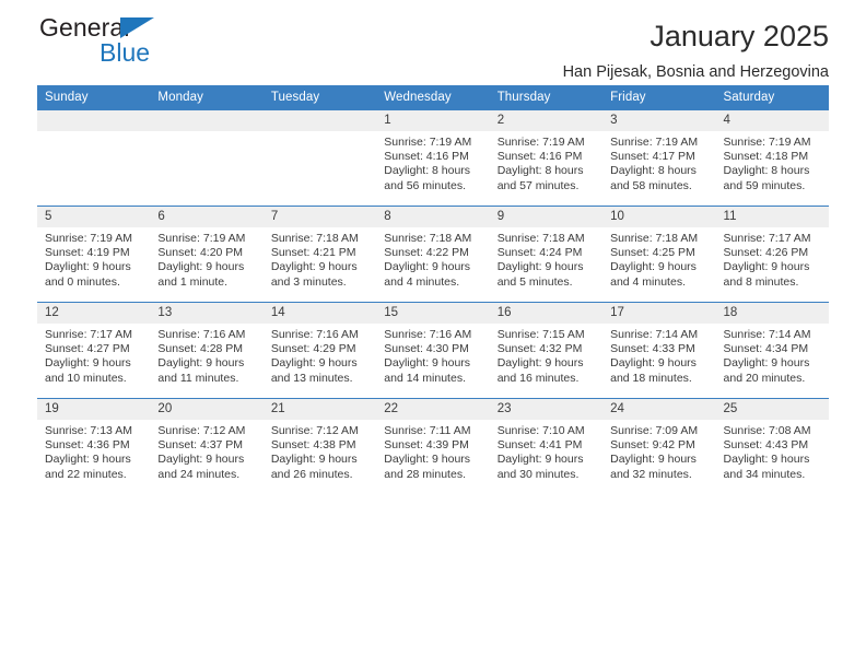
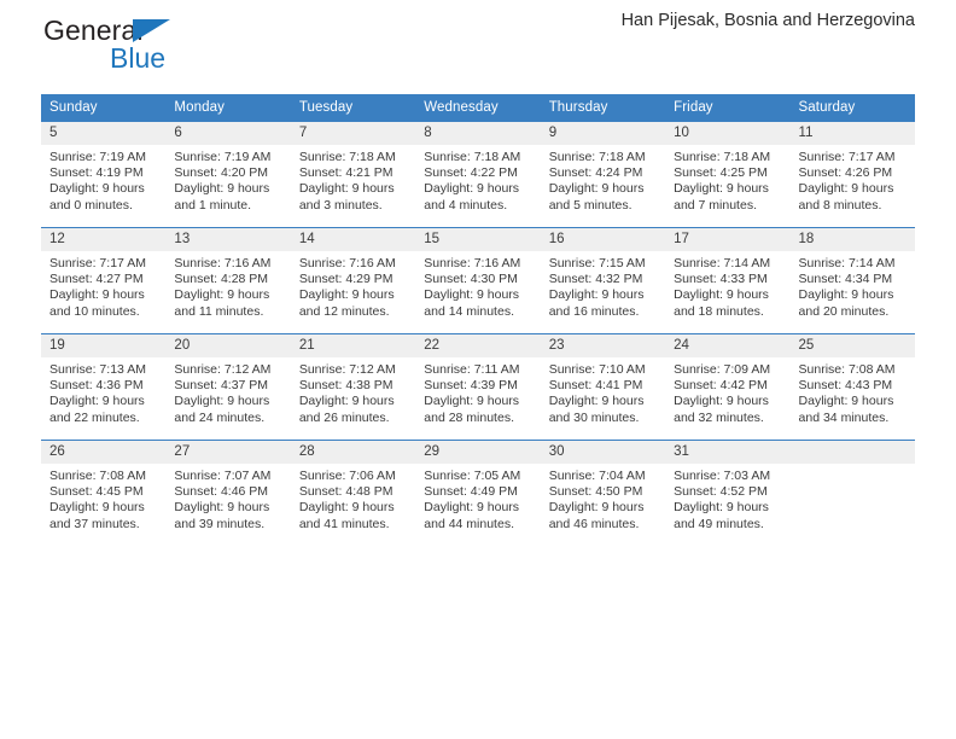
  General
  Blue
- January 2025
  Han Pijesak, Bosnia and Herzegovina
  Sunday	Monday	Tuesday	Wednesday	Thursday	Friday	Saturday
- 			1Sunrise: 7:19 AMSunset: 4:16 PMDaylight: 8 hoursand 56 minutes.	2Sunrise: 7:19 AMSunset: 4:16 PMDaylight: 8 hoursand 57 minutes.	3Sunrise: 7:19 AMSunset: 4:17 PMDaylight: 8 hoursand 58 minutes.	4Sunrise: 7:19 AMSunset: 4:18 PMDaylight: 8 hoursand 59 minutes.
- 5Sunrise: 7:19 AMSunset: 4:19 PMDaylight: 9 hoursand 0 minutes.	6Sunrise: 7:19 AMSunset: 4:20 PMDaylight: 9 hoursand 1 minute.	7Sunrise: 7:18 AMSunset: 4:21 PMDaylight: 9 hoursand 3 minutes.	8Sunrise: 7:18 AMSunset: 4:22 PMDaylight: 9 hoursand 4 minutes.	9Sunrise: 7:18 AMSunset: 4:24 PMDaylight: 9 hoursand 5 minutes.	10Sunrise: 7:18 AMSunset: 4:25 PMDaylight: 9 hoursand 4 minutes.	11Sunrise: 7:17 AMSunset: 4:26 PMDaylight: 9 hoursand 8 minutes.
+ 5Sunrise: 7:19 AMSunset: 4:19 PMDaylight: 9 hoursand 0 minutes.	6Sunrise: 7:19 AMSunset: 4:20 PMDaylight: 9 hoursand 1 minute.	7Sunrise: 7:18 AMSunset: 4:21 PMDaylight: 9 hoursand 3 minutes.	8Sunrise: 7:18 AMSunset: 4:22 PMDaylight: 9 hoursand 4 minutes.	9Sunrise: 7:18 AMSunset: 4:24 PMDaylight: 9 hoursand 5 minutes.	10Sunrise: 7:18 AMSunset: 4:25 PMDaylight: 9 hoursand 7 minutes.	11Sunrise: 7:17 AMSunset: 4:26 PMDaylight: 9 hoursand 8 minutes.
- 12Sunrise: 7:17 AMSunset: 4:27 PMDaylight: 9 hoursand 10 minutes.	13Sunrise: 7:16 AMSunset: 4:28 PMDaylight: 9 hoursand 11 minutes.	14Sunrise: 7:16 AMSunset: 4:29 PMDaylight: 9 hoursand 13 minutes.	15Sunrise: 7:16 AMSunset: 4:30 PMDaylight: 9 hoursand 14 minutes.	16Sunrise: 7:15 AMSunset: 4:32 PMDaylight: 9 hoursand 16 minutes.	17Sunrise: 7:14 AMSunset: 4:33 PMDaylight: 9 hoursand 18 minutes.	18Sunrise: 7:14 AMSunset: 4:34 PMDaylight: 9 hoursand 20 minutes.
+ 12Sunrise: 7:17 AMSunset: 4:27 PMDaylight: 9 hoursand 10 minutes.	13Sunrise: 7:16 AMSunset: 4:28 PMDaylight: 9 hoursand 11 minutes.	14Sunrise: 7:16 AMSunset: 4:29 PMDaylight: 9 hoursand 12 minutes.	15Sunrise: 7:16 AMSunset: 4:30 PMDaylight: 9 hoursand 14 minutes.	16Sunrise: 7:15 AMSunset: 4:32 PMDaylight: 9 hoursand 16 minutes.	17Sunrise: 7:14 AMSunset: 4:33 PMDaylight: 9 hoursand 18 minutes.	18Sunrise: 7:14 AMSunset: 4:34 PMDaylight: 9 hoursand 20 minutes.
- 19Sunrise: 7:13 AMSunset: 4:36 PMDaylight: 9 hoursand 22 minutes.	20Sunrise: 7:12 AMSunset: 4:37 PMDaylight: 9 hoursand 24 minutes.	21Sunrise: 7:12 AMSunset: 4:38 PMDaylight: 9 hoursand 26 minutes.	22Sunrise: 7:11 AMSunset: 4:39 PMDaylight: 9 hoursand 28 minutes.	23Sunrise: 7:10 AMSunset: 4:41 PMDaylight: 9 hoursand 30 minutes.	24Sunrise: 7:09 AMSunset: 9:42 PMDaylight: 9 hoursand 32 minutes.	25Sunrise: 7:08 AMSunset: 4:43 PMDaylight: 9 hoursand 34 minutes.
+ 19Sunrise: 7:13 AMSunset: 4:36 PMDaylight: 9 hoursand 22 minutes.	20Sunrise: 7:12 AMSunset: 4:37 PMDaylight: 9 hoursand 24 minutes.	21Sunrise: 7:12 AMSunset: 4:38 PMDaylight: 9 hoursand 26 minutes.	22Sunrise: 7:11 AMSunset: 4:39 PMDaylight: 9 hoursand 28 minutes.	23Sunrise: 7:10 AMSunset: 4:41 PMDaylight: 9 hoursand 30 minutes.	24Sunrise: 7:09 AMSunset: 4:42 PMDaylight: 9 hoursand 32 minutes.	25Sunrise: 7:08 AMSunset: 4:43 PMDaylight: 9 hoursand 34 minutes.
+ 26Sunrise: 7:08 AMSunset: 4:45 PMDaylight: 9 hoursand 37 minutes.	27Sunrise: 7:07 AMSunset: 4:46 PMDaylight: 9 hoursand 39 minutes.	28Sunrise: 7:06 AMSunset: 4:48 PMDaylight: 9 hoursand 41 minutes.	29Sunrise: 7:05 AMSunset: 4:49 PMDaylight: 9 hoursand 44 minutes.	30Sunrise: 7:04 AMSunset: 4:50 PMDaylight: 9 hoursand 46 minutes.	31Sunrise: 7:03 AMSunset: 4:52 PMDaylight: 9 hoursand 49 minutes.
